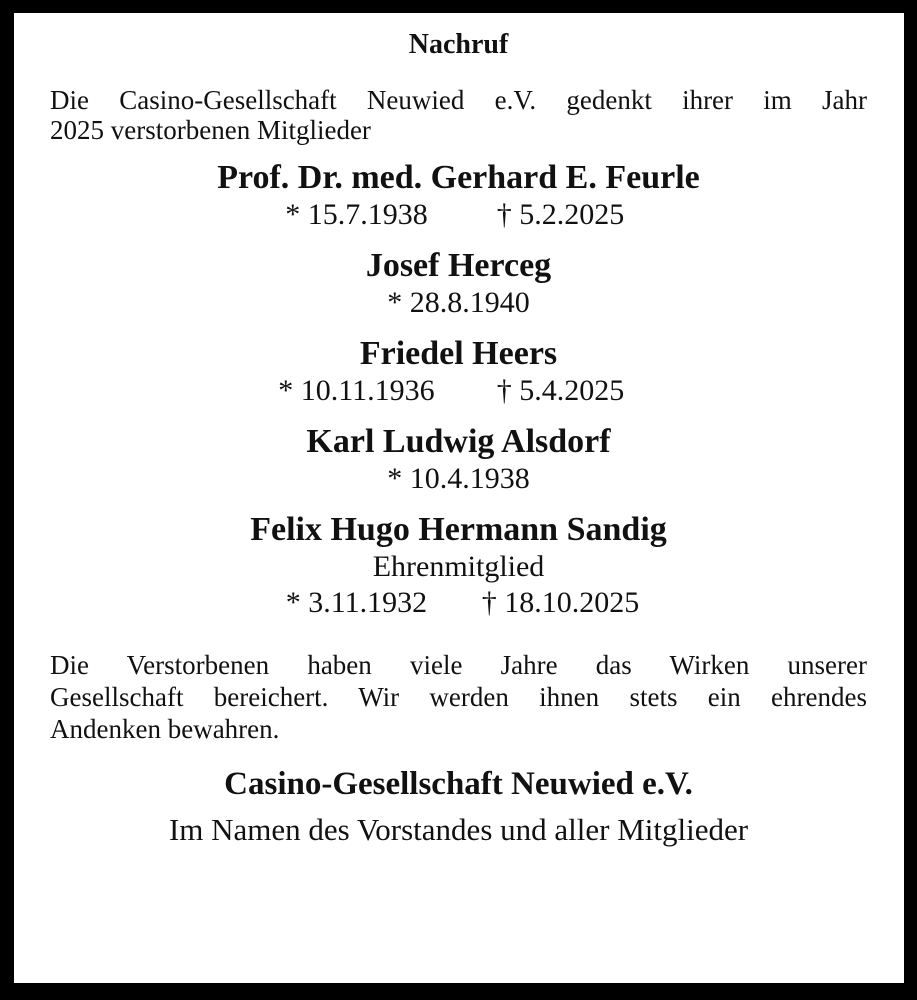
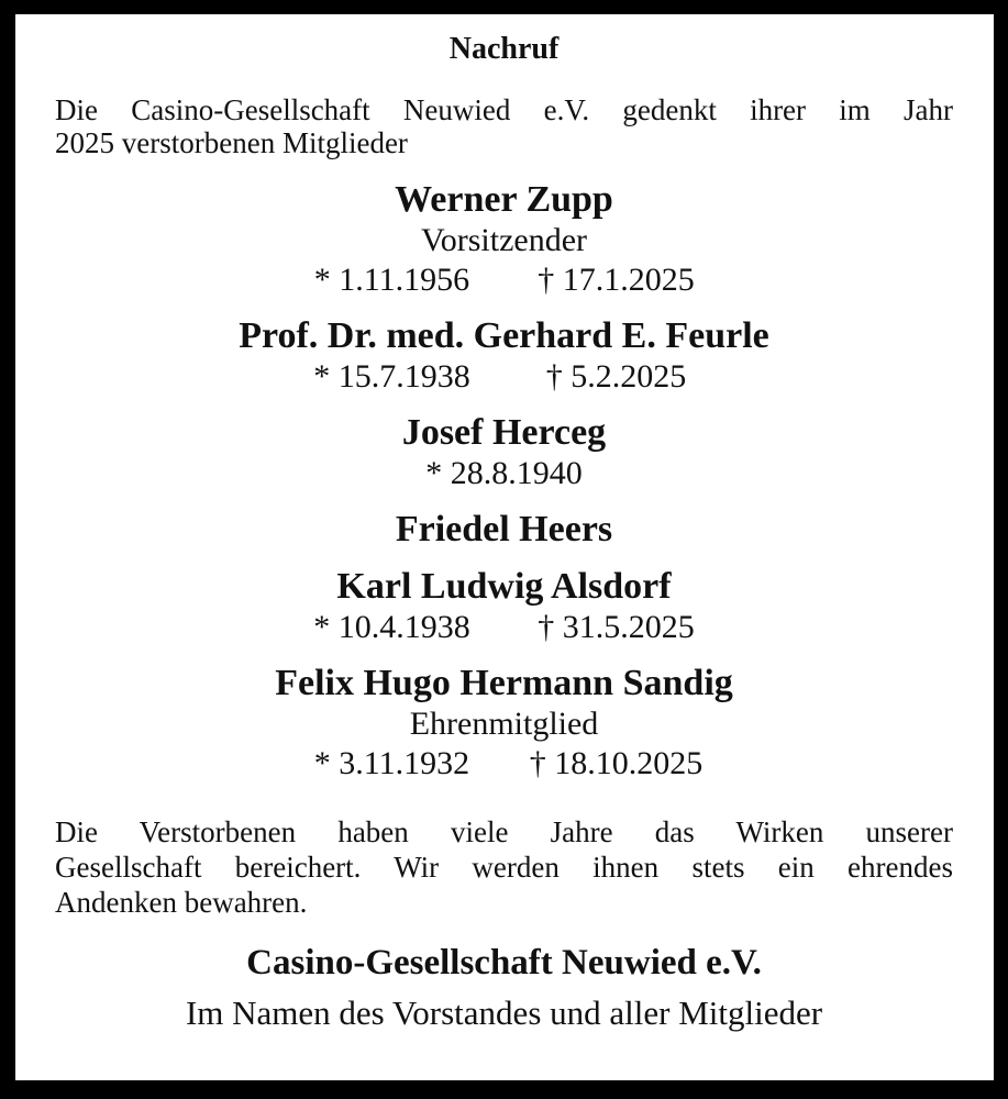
  Nachruf
  Die Casino-Gesellschaft Neuwied e.V. gedenkt ihrer im Jahr
  2025 verstorbenen Mitglieder
+ Werner Zupp
+ Vorsitzender
+ * 1.11.1956
+ † 17.1.2025
  Prof. Dr. med. Gerhard E. Feurle
  * 15.7.1938
  † 5.2.2025
  Josef Herceg
  * 28.8.1940
  Friedel Heers
- * 10.11.1936
- † 5.4.2025
  Karl Ludwig Alsdorf
  * 10.4.1938
+ † 31.5.2025
  Felix Hugo Hermann Sandig
  Ehrenmitglied
  * 3.11.1932
  † 18.10.2025
  Die Verstorbenen haben viele Jahre das Wirken unserer
  Gesellschaft bereichert. Wir werden ihnen stets ein ehrendes
  Andenken bewahren.
  Casino-Gesellschaft Neuwied e.V.
  Im Namen des Vorstandes und aller Mitglieder
